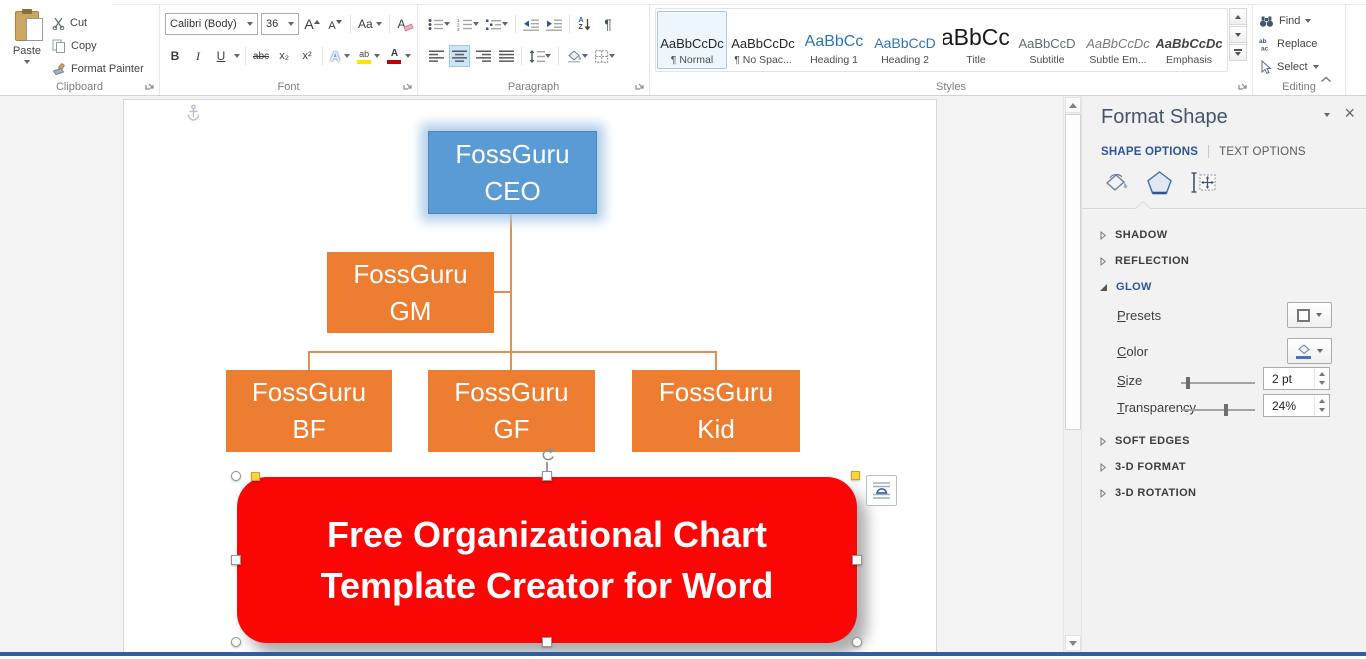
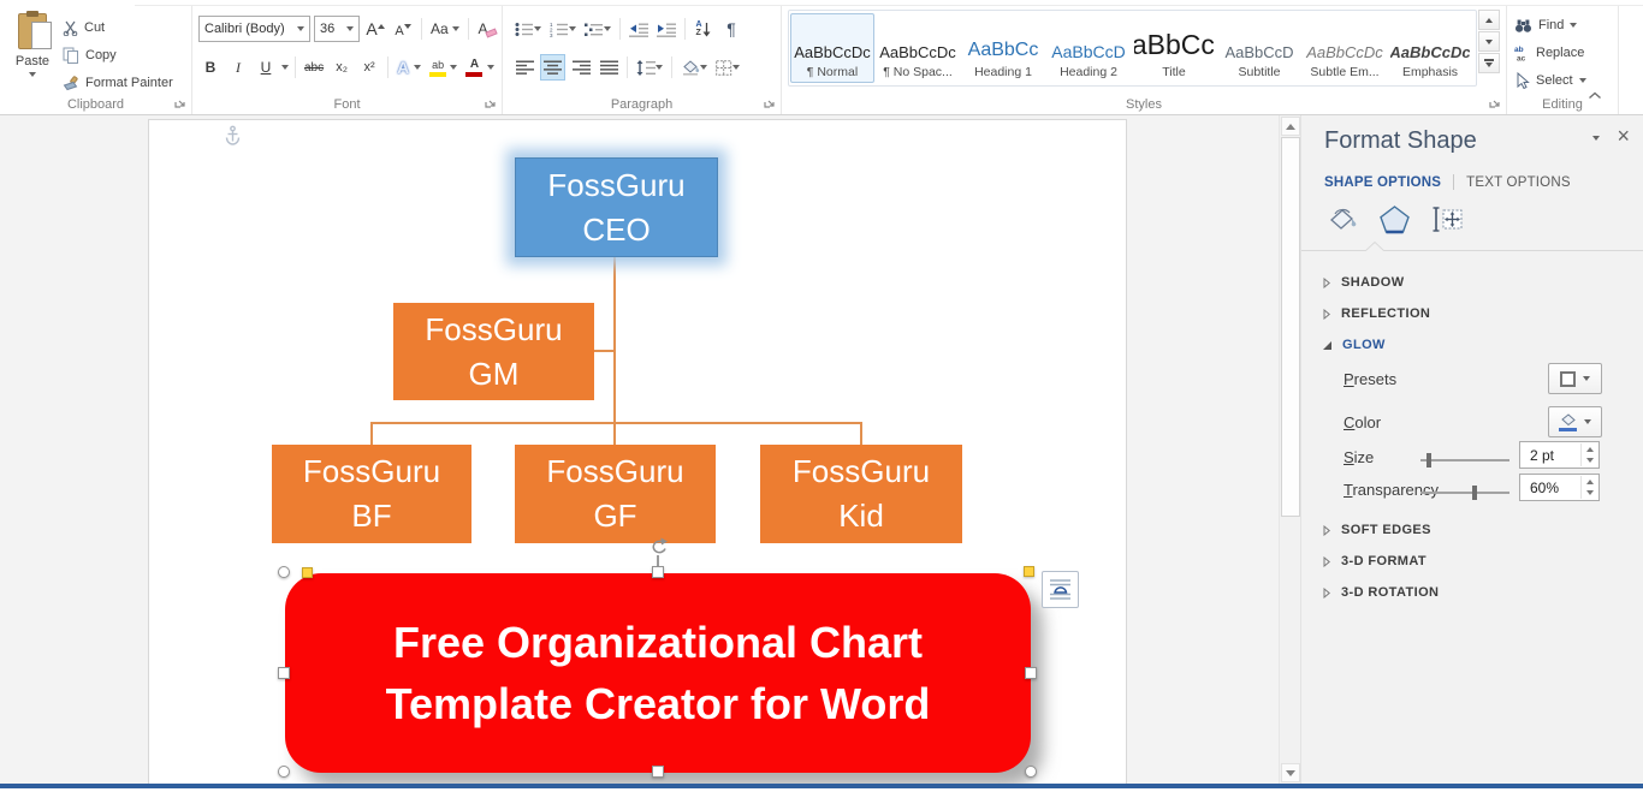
  Paste
  Cut
  Copy
  Format Painter
  Clipboard
  Calibri (Body)
  36
  A
  A
  Aa
  A
  B
  I
  U
  abc
  x₂
  x²
  A
  ab
  A
  Font
  ¶
  Paragraph
  AaBbCcDc
  ¶ Normal
  AaBbCcDc
  ¶ No Spac...
  AaBbCc
  Heading 1
  AaBbCcD
  Heading 2
  aBbCc
  Title
  AaBbCcD
  Subtitle
  AaBbCcDc
  Subtle Em...
  AaBbCcDc
  Emphasis
  Styles
  Find
  Replace
  Select
  Editing
  FossGuru
  CEO
  FossGuru
  GM
  FossGuru
  BF
  FossGuru
  GF
  FossGuru
  Kid
  Free Organizational Chart
  Template Creator for Word
  Format Shape
  ×
  SHAPE OPTIONS
  TEXT OPTIONS
  SHADOW
  REFLECTION
  GLOW
  Presets
  Color
  Size
  2 pt
  Transparency
- 24%
+ 60%
  SOFT EDGES
  3-D FORMAT
  3-D ROTATION
